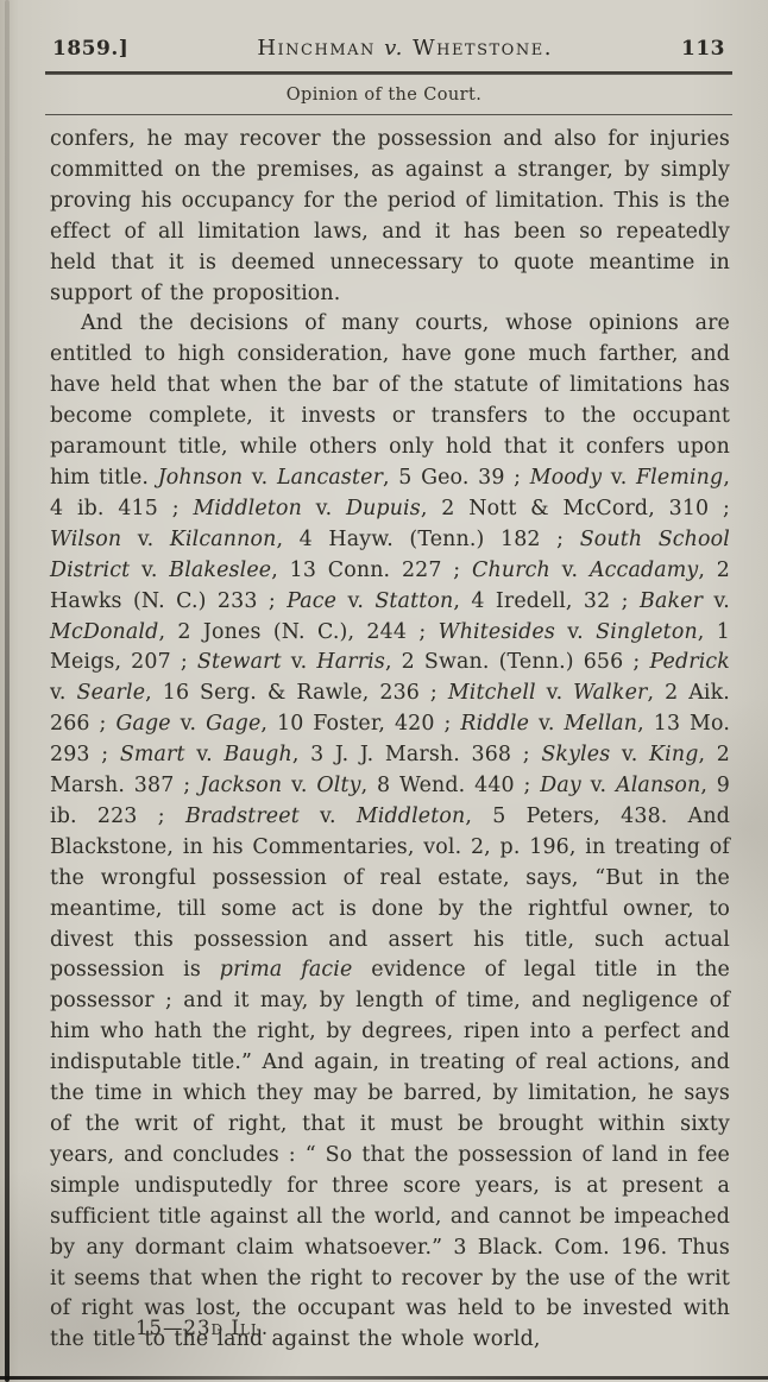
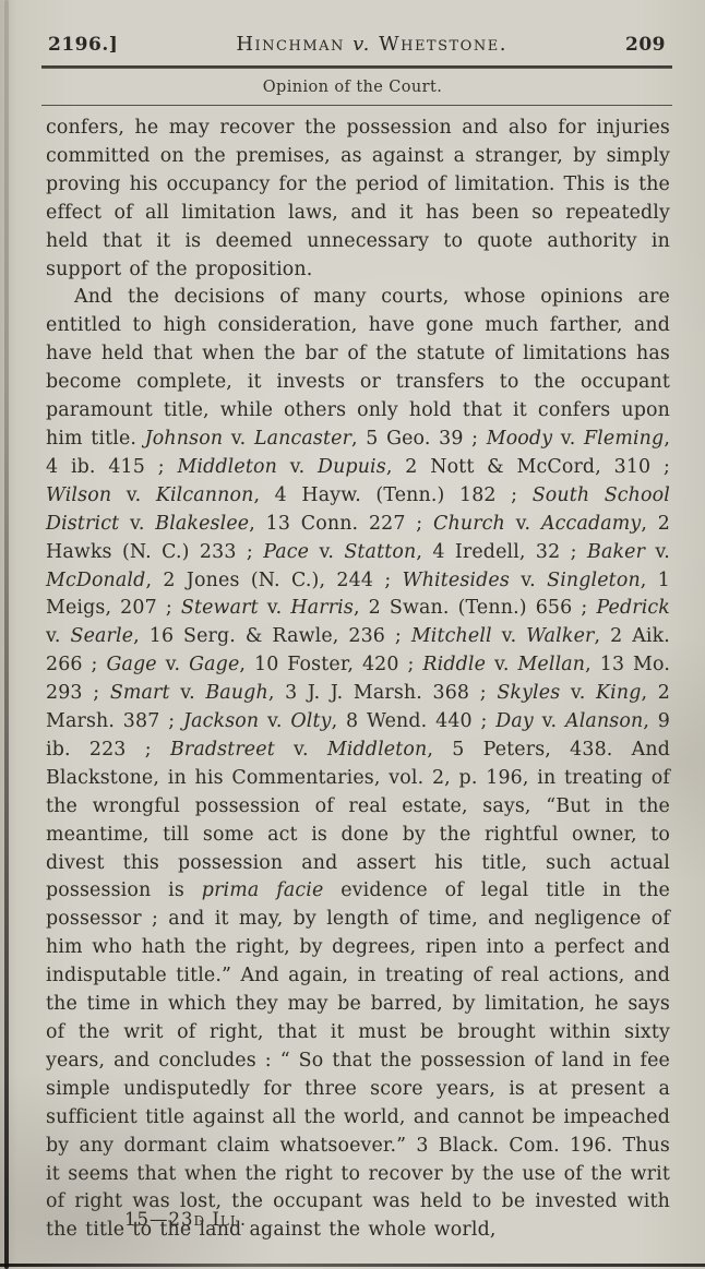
- 1859.]
+ 2196.]
  Hinchman v. Whetstone.
- 113
+ 209
  Opinion of the Court.
- confers, he may recover the possession and also for injuries committed on the premises, as against a stranger, by simply proving his occupancy for the period of limitation. This is the effect of all limitation laws, and it has been so repeatedly held that it is deemed unnecessary to quote meantime in support of the proposition.
+ confers, he may recover the possession and also for injuries committed on the premises, as against a stranger, by simply proving his occupancy for the period of limitation. This is the effect of all limitation laws, and it has been so repeatedly held that it is deemed unnecessary to quote authority in support of the proposition.
  And the decisions of many courts, whose opinions are entitled to high consideration, have gone much farther, and have held that when the bar of the statute of limitations has become complete, it invests or transfers to the occupant paramount title, while others only hold that it confers upon him title. Johnson v. Lancaster, 5 Geo. 39 ; Moody v. Fleming, 4 ib. 415 ; Middleton v. Dupuis, 2 Nott & McCord, 310 ; Wilson v. Kilcannon, 4 Hayw. (Tenn.) 182 ; South School District v. Blakeslee, 13 Conn. 227 ; Church v. Accadamy, 2 Hawks (N. C.) 233 ; Pace v. Statton, 4 Iredell, 32 ; Baker v. McDonald, 2 Jones (N. C.), 244 ; Whitesides v. Singleton, 1 Meigs, 207 ; Stewart v. Harris, 2 Swan. (Tenn.) 656 ; Pedrick v. Searle, 16 Serg. & Rawle, 236 ; Mitchell v. Walker, 2 Aik. 266 ; Gage v. Gage, 10 Foster, 420 ; Riddle v. Mellan, 13 Mo. 293 ; Smart v. Baugh, 3 J. J. Marsh. 368 ; Skyles v. King, 2 Marsh. 387 ; Jackson v. Olty, 8 Wend. 440 ; Day v. Alanson, 9 ib. 223 ; Bradstreet v. Middleton, 5 Peters, 438. And Blackstone, in his Commentaries, vol. 2, p. 196, in treating of the wrongful possession of real estate, says, “But in the meantime, till some act is done by the rightful owner, to divest this possession and assert his title, such actual possession is prima facie evidence of legal title in the possessor ; and it may, by length of time, and negligence of him who hath the right, by degrees, ripen into a perfect and indisputable title.” And again, in treating of real actions, and the time in which they may be barred, by limitation, he says of the writ of right, that it must be brought within sixty years, and concludes : “ So that the possession of land in fee simple undisputedly for three score years, is at present a sufficient title against all the world, and cannot be impeached by any dormant claim whatsoever.” 3 Black. Com. 196. Thus it seems that when the right to recover by the use of the writ of right was lost, the occupant was held to be invested with the title to the land against the whole world,
  15—23d Ill.
